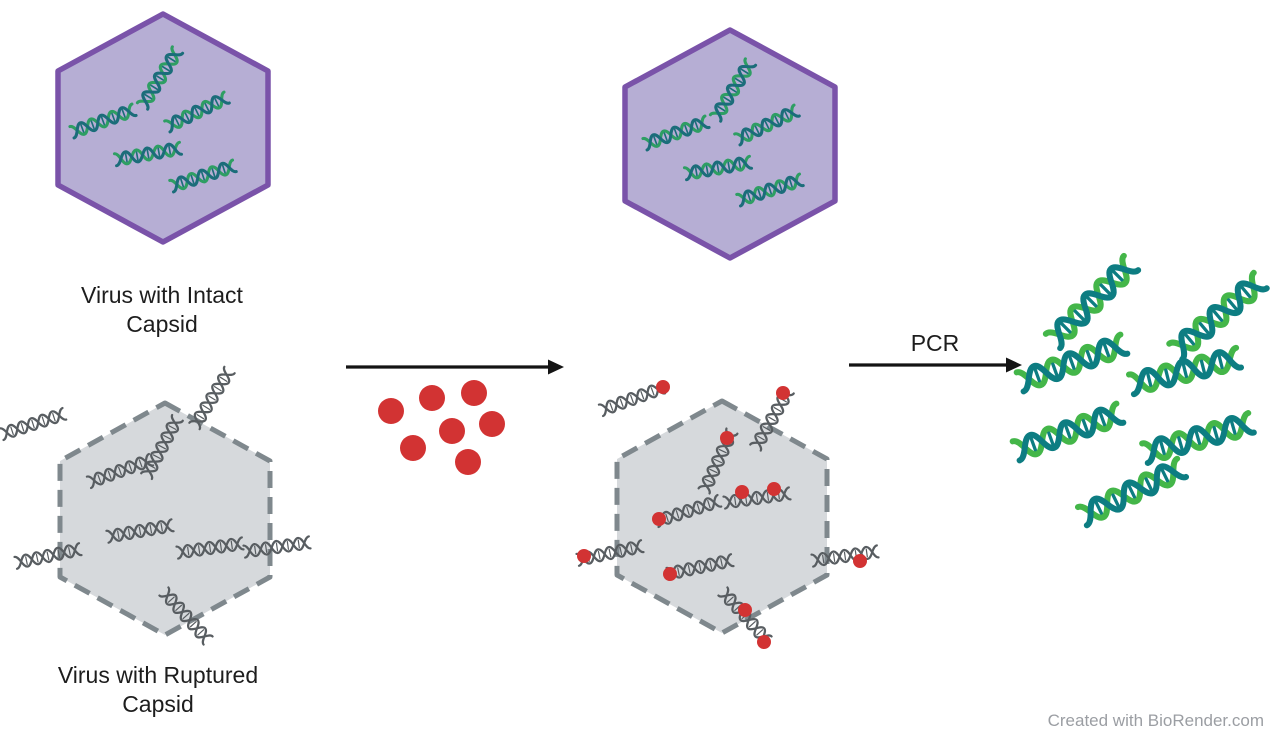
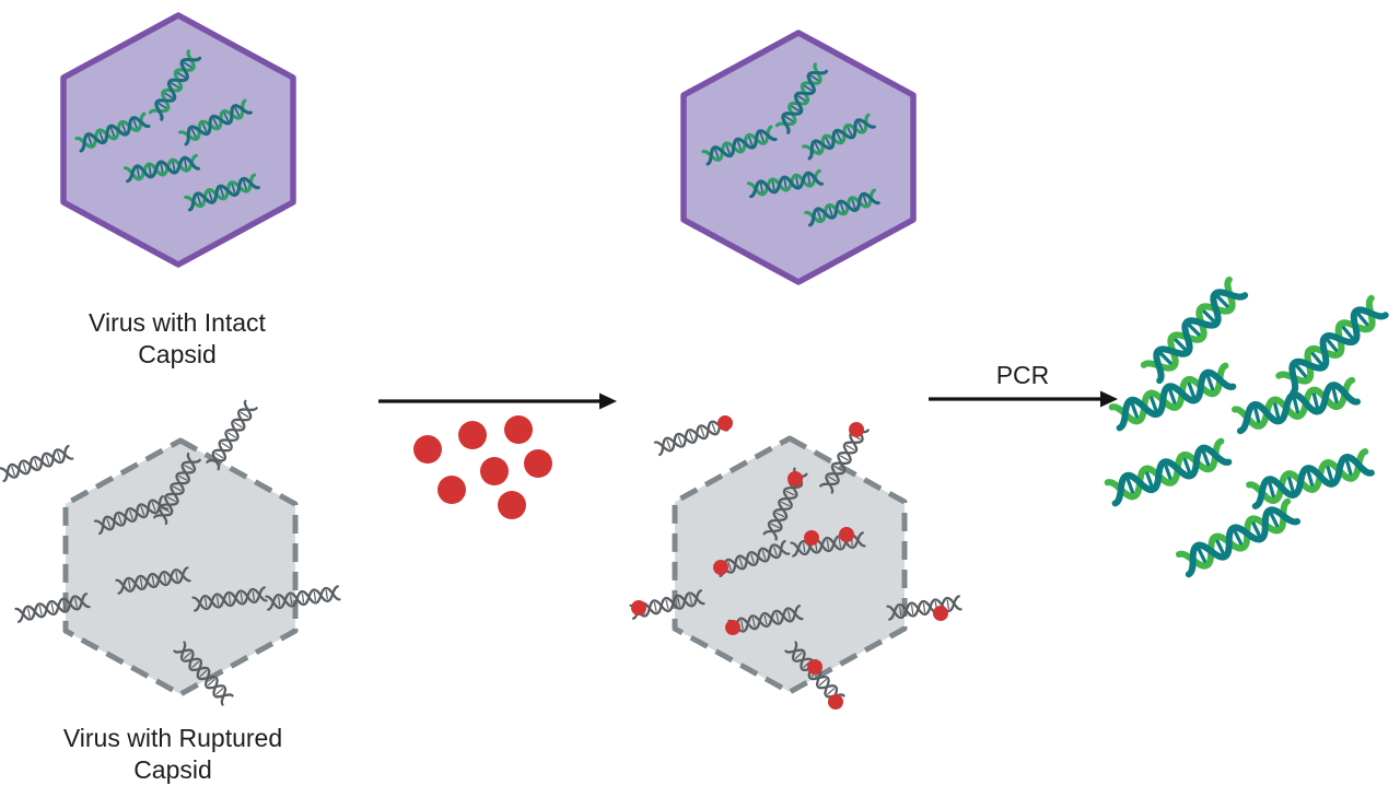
  Virus with Intact
  Capsid
  Virus with Ruptured
  Capsid
  PCR
- Created with BioRender.com
